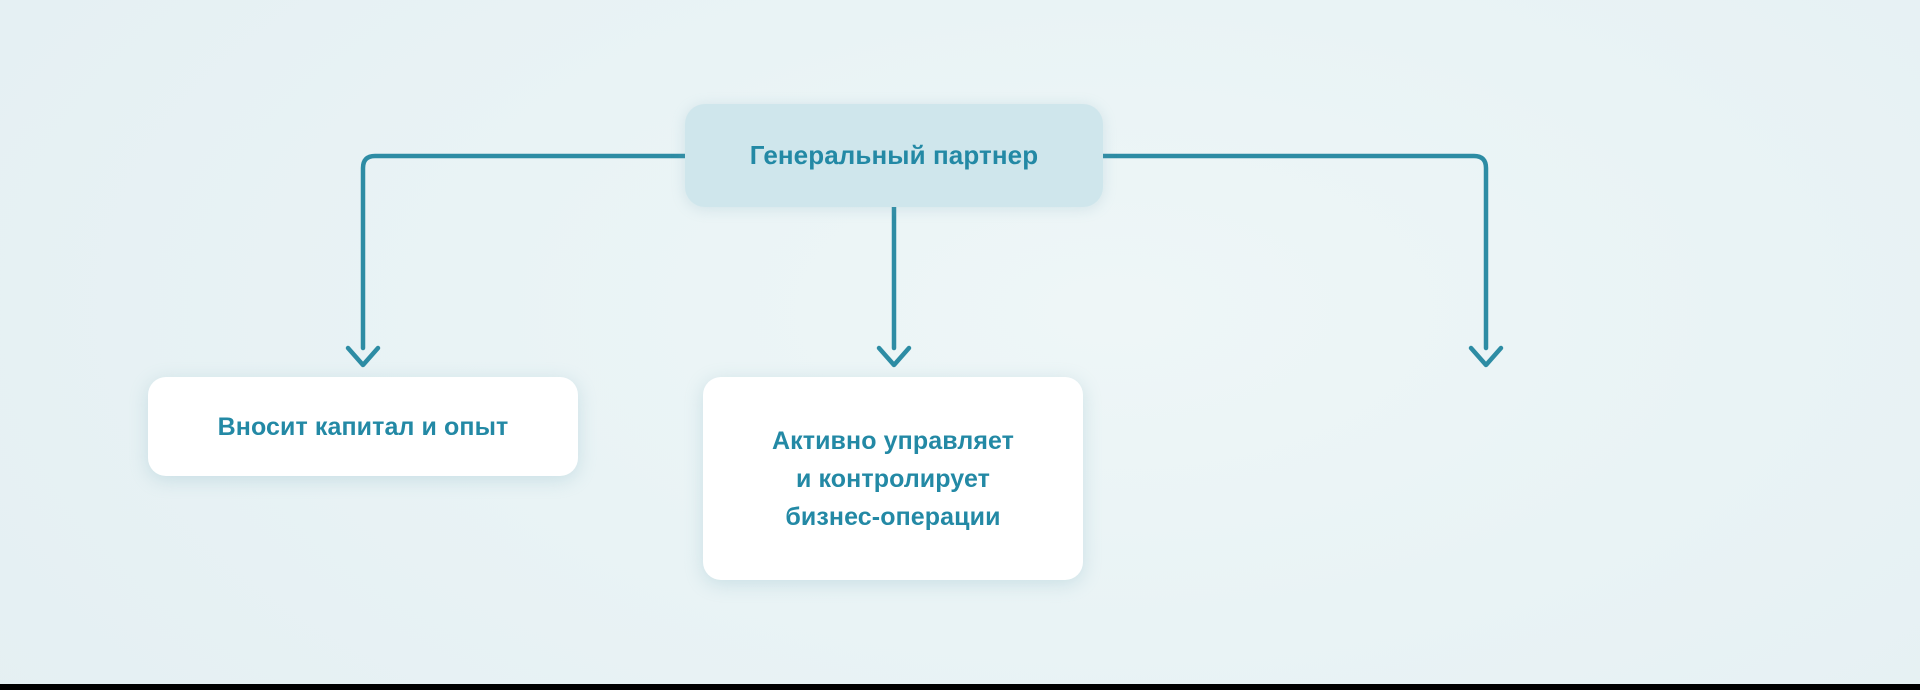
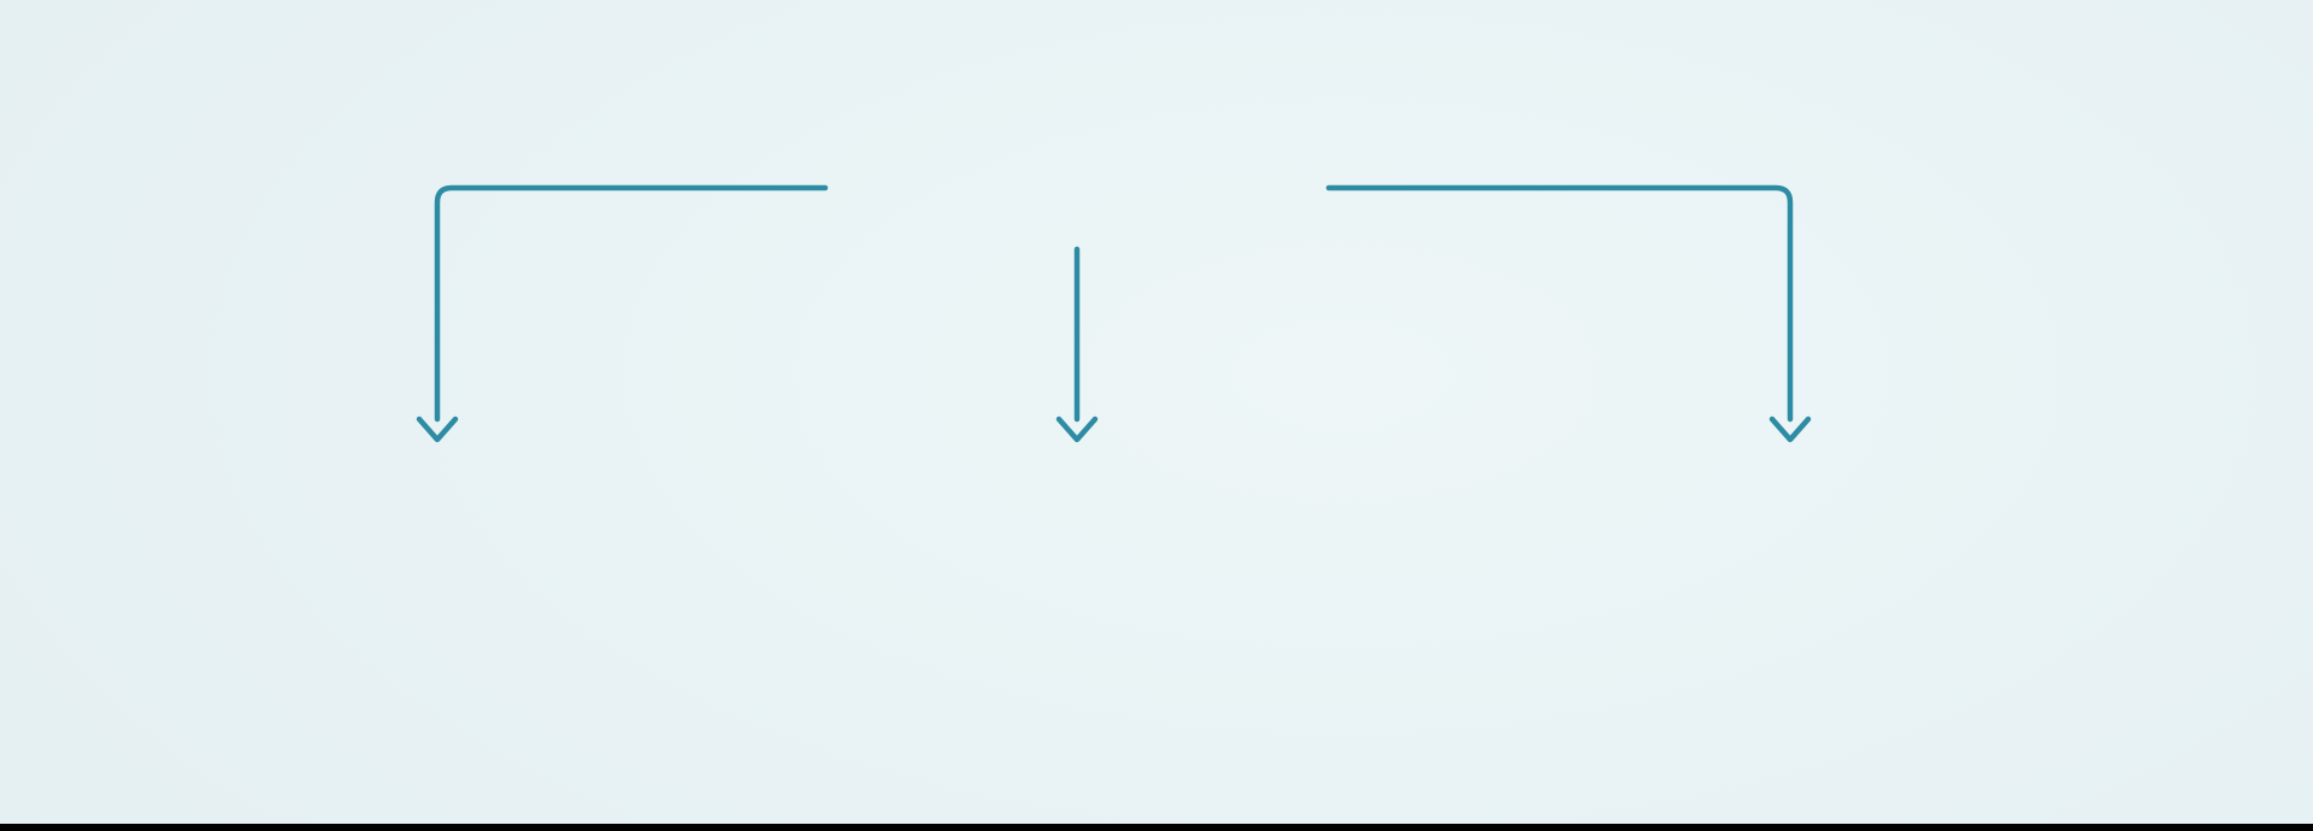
- Генеральный партнер
- Вносит капитал и опыт
- Активно управляет
- и контролирует
- бизнес-операции
